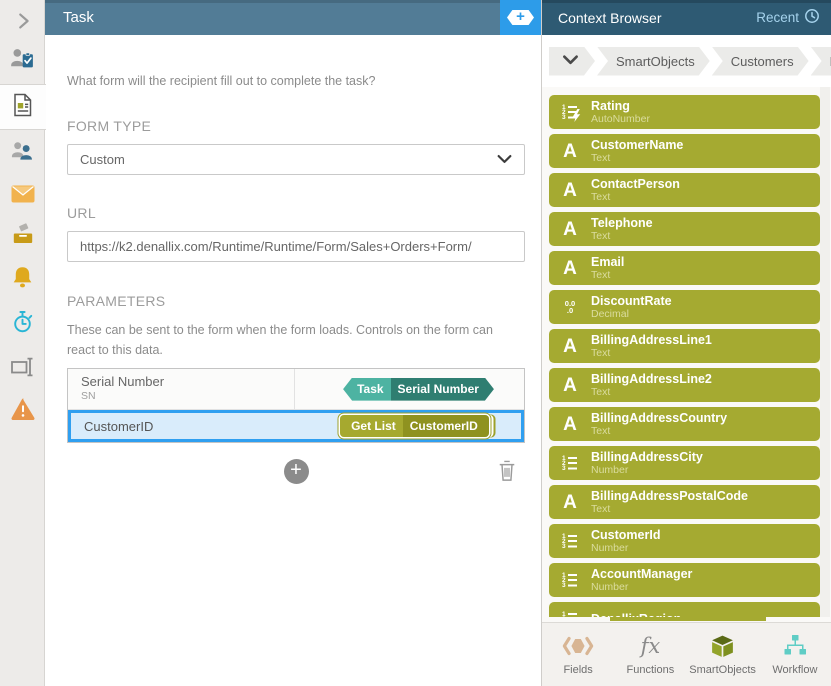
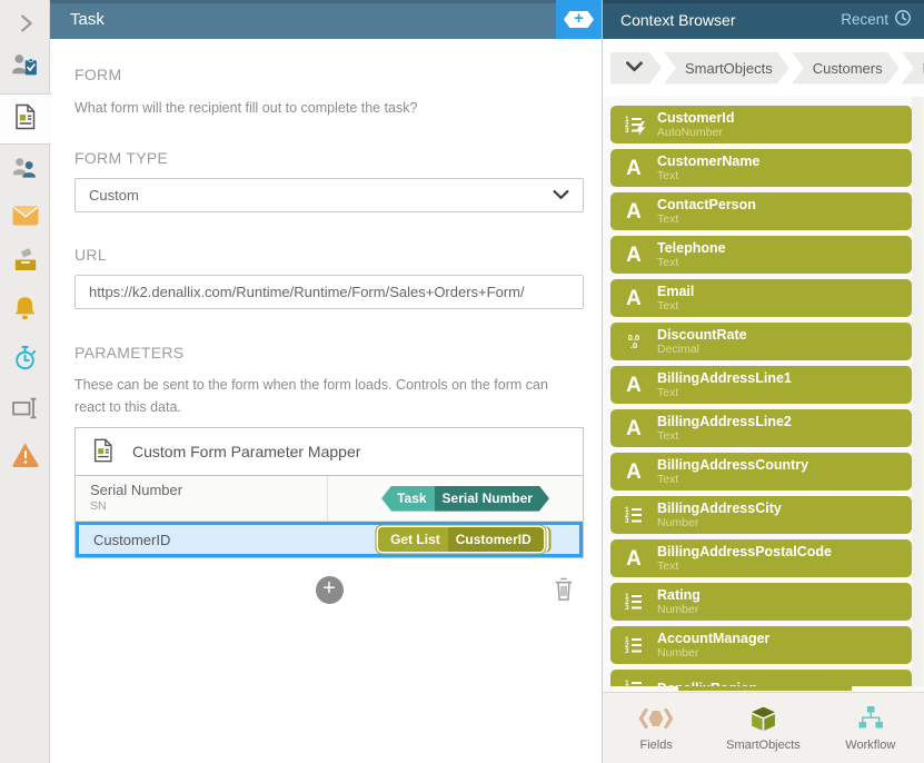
  Task
+ FORM
  What form will the recipient fill out to complete the task?
  FORM TYPE
  Custom
  URL
  https://k2.denallix.com/Runtime/Runtime/Form/Sales+Orders+Form/
  PARAMETERS
  These can be sent to the form when the form loads. Controls on the form can react to this data.
+ Custom Form Parameter Mapper
  Serial Number
  SN
  Task
  Serial Number
  CustomerID
  Get List
  CustomerID
  Context Browser
  Recent
  SmartObjects
  Customers
- Rating
+ CustomerId
  AutoNumber
  A
  CustomerName
  Text
  A
  ContactPerson
  Text
  A
  Telephone
  Text
  A
  Email
  Text
  0.0
  .0
  DiscountRate
  Decimal
  A
  BillingAddressLine1
  Text
  A
  BillingAddressLine2
  Text
  A
  BillingAddressCountry
  Text
  BillingAddressCity
  Number
  A
  BillingAddressPostalCode
  Text
- CustomerId
+ Rating
  Number
  AccountManager
  Number
  Fields
- fx
- Functions
  SmartObjects
  Workflow
